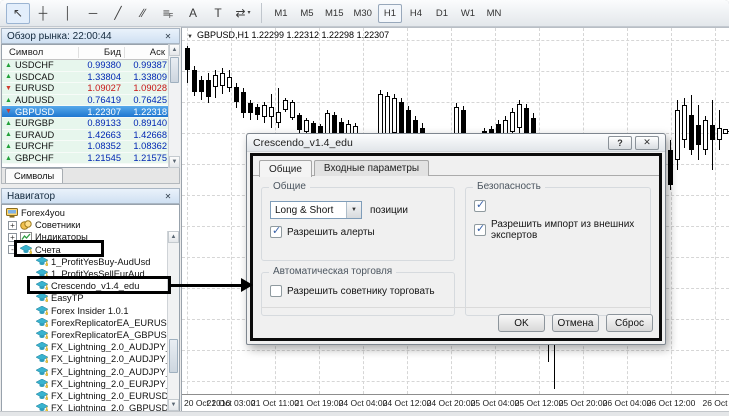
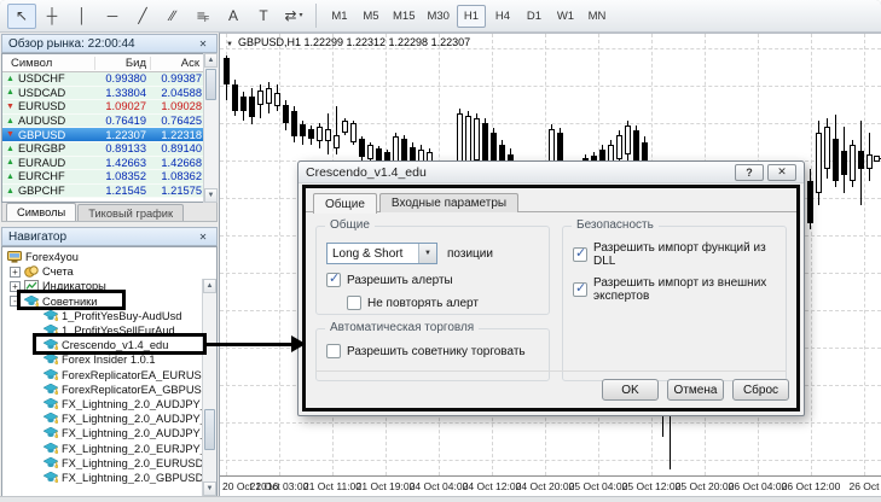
  ↖
  ┼
  │
  ─
  ╱
  ∕∕
  ≡
  A
  T
  ⇄
  M1
  M5
  M15
  M30
  H1
  H4
  D1
  W1
  MN
  Обзор рынка: 22:00:44
  Символ
  Бид
  Аск
  USDCHF
  0.99380
  0.99387
  USDCAD
  1.33804
- 1.33809
+ 2.04588
  EURUSD
  1.09027
  1.09028
  AUDUSD
  0.76419
  0.76425
  GBPUSD
  1.22307
  1.22318
  EURGBP
  0.89133
  0.89140
  EURAUD
  1.42663
  1.42668
  EURCHF
  1.08352
  1.08362
  GBPCHF
  1.21545
  1.21575
  Символы
+ Тиковый график
  Навигатор
  Forex4you
  +
- Советники
+ Счета
  +
  Индикаторы
  -
- Счета
+ Советники
  1_ProfitYesBuy-AudUsd
  1_ProfitYesSellEurAud
  Crescendo_v1.4_edu
- EasyTP
  Forex Insider 1.0.1
  ForexReplicatorEA_EURUS
  ForexReplicatorEA_GBPUS
  FX_Lightning_2.0_AUDJPY
  FX_Lightning_2.0_AUDJPY
  FX_Lightning_2.0_AUDJPY
  FX_Lightning_2.0_EURJPY
  FX_Lightning_2.0_EURUSD
  FX_Lightning_2.0_GBPUSD
  GBPUSD,H1 1.22299 1.22312 1.22298 1.22307
  20 Oct 2016
  21 Oct 03:00
  21 Oct 11:00
  21 Oct 19:00
  24 Oct 04:00
  24 Oct 12:00
  24 Oct 20:00
  25 Oct 04:00
  25 Oct 12:00
  25 Oct 20:00
  26 Oct 04:00
  26 Oct 12:00
  26 Oct
  Crescendo_v1.4_edu
  Общие
  Входные параметры
  Общие
  Long & Short
  позиции
  Разрешить алерты
+ Не повторять алерт
  Автоматическая торговля
  Разрешить советнику торговать
  Безопасность
+ Разрешить импорт функций из DLL
  Разрешить импорт из внешних экспертов
  OK
  Отмена
  Сброс
